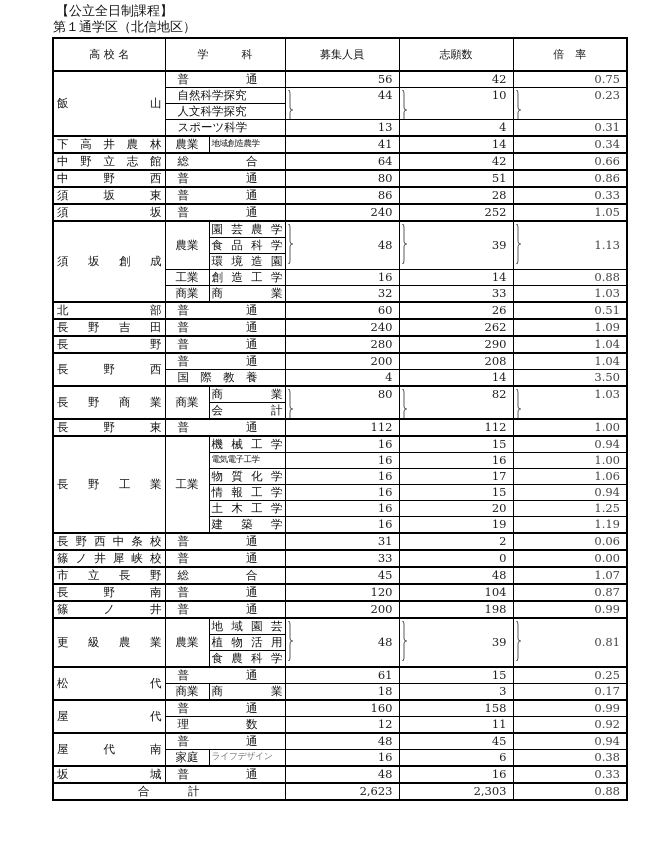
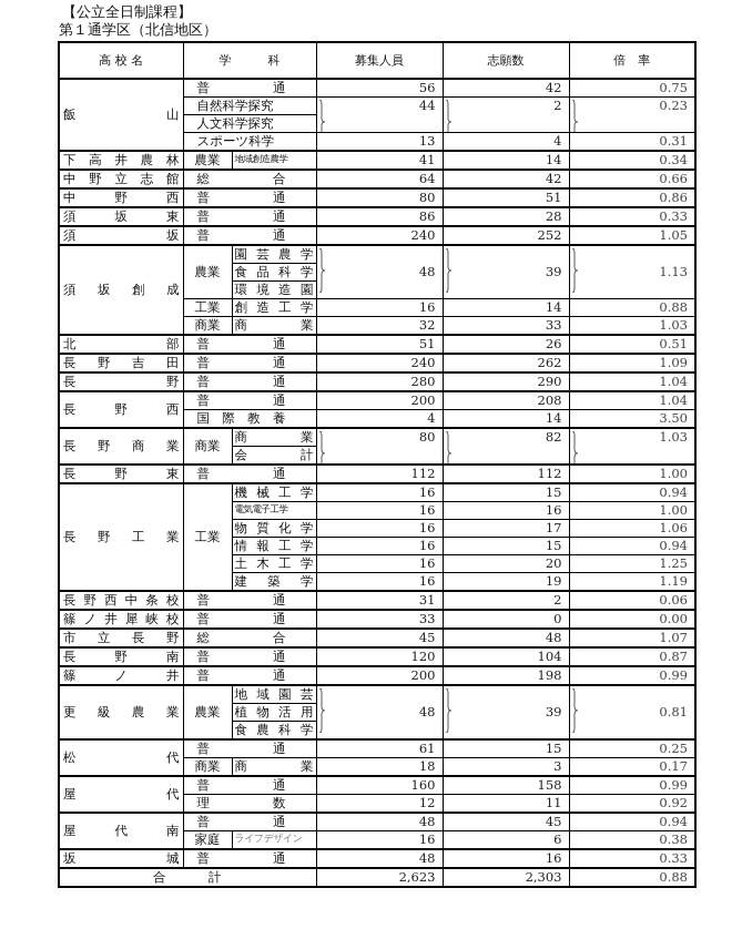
  【公立全日制課程】
  第１通学区（北信地区）
  高 校 名	学 科	募集人員	志願数	倍 率
  飯 山	普 通	56	42	0.75
- 自然科学探究	44	10	0.23
+ 自然科学探究	44	2	0.23
  人文科学探究
  スポーツ科学	13	4	0.31
  下 高 井 農 林	農業	地域創造農学	41	14	0.34
  中 野 立 志 館	総 合	64	42	0.66
  中 野 西	普 通	80	51	0.86
  須 坂 東	普 通	86	28	0.33
  須 坂	普 通	240	252	1.05
  須 坂 創 成	農業	園 芸 農 学	48	39	1.13
  食 品 科 学
  環 境 造 園
  工業	創 造 工 学	16	14	0.88
  商業	商 業	32	33	1.03
- 北 部	普 通	60	26	0.51
+ 北 部	普 通	51	26	0.51
  長 野 吉 田	普 通	240	262	1.09
  長 野	普 通	280	290	1.04
  長 野 西	普 通	200	208	1.04
  国 際 教 養	4	14	3.50
  長 野 商 業	商業	商 業	80	82	1.03
  会 計
  長 野 東	普 通	112	112	1.00
  長 野 工 業	工業	機 械 工 学	16	15	0.94
  電気電子工学	16	16	1.00
  物 質 化 学	16	17	1.06
  情 報 工 学	16	15	0.94
  土 木 工 学	16	20	1.25
  建 築 学	16	19	1.19
  長 野 西 中 条 校	普 通	31	2	0.06
  篠 ノ 井 犀 峡 校	普 通	33	0	0.00
  市 立 長 野	総 合	45	48	1.07
  長 野 南	普 通	120	104	0.87
  篠 ノ 井	普 通	200	198	0.99
  更 級 農 業	農業	地 域 園 芸	48	39	0.81
  植 物 活 用
  食 農 科 学
  松 代	普 通	61	15	0.25
  商業	商 業	18	3	0.17
  屋 代	普 通	160	158	0.99
  理 数	12	11	0.92
  屋 代 南	普 通	48	45	0.94
  家庭	ライフデザイン	16	6	0.38
  坂 城	普 通	48	16	0.33
  合 計	2,623	2,303	0.88
